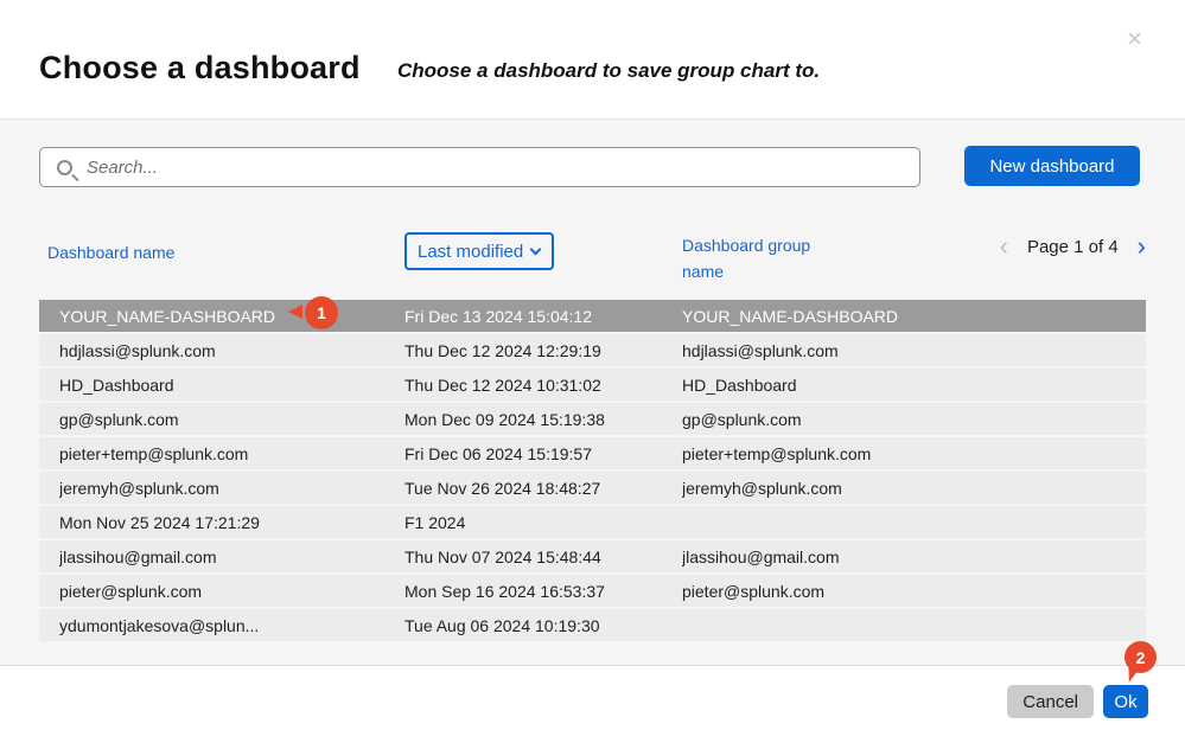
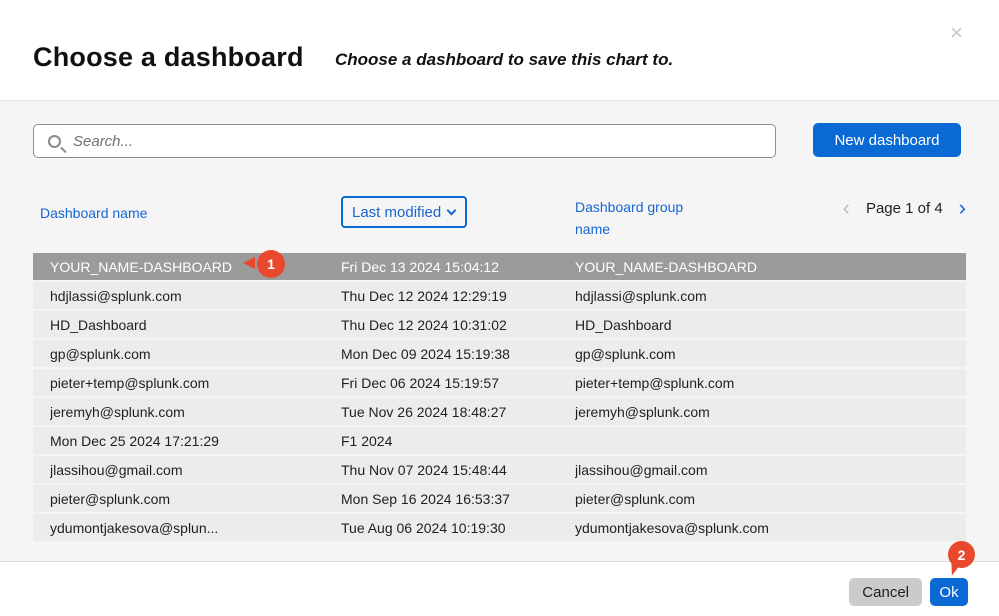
  Choose a dashboard
- Choose a dashboard to save group chart to.
+ Choose a dashboard to save this chart to.
  ×
  Search...
  New dashboard
  Dashboard name
  Last modified
  Dashboard group name
  ‹
  Page 1 of 4
  ›
  YOUR_NAME-DASHBOARD
  Fri Dec 13 2024 15:04:12
  YOUR_NAME-DASHBOARD
  hdjlassi@splunk.com
  Thu Dec 12 2024 12:29:19
  hdjlassi@splunk.com
  HD_Dashboard
  Thu Dec 12 2024 10:31:02
  HD_Dashboard
  gp@splunk.com
  Mon Dec 09 2024 15:19:38
  gp@splunk.com
  pieter+temp@splunk.com
  Fri Dec 06 2024 15:19:57
  pieter+temp@splunk.com
  jeremyh@splunk.com
  Tue Nov 26 2024 18:48:27
  jeremyh@splunk.com
- Mon Nov 25 2024 17:21:29
+ Mon Dec 25 2024 17:21:29
  F1 2024
  jlassihou@gmail.com
  Thu Nov 07 2024 15:48:44
  jlassihou@gmail.com
  pieter@splunk.com
  Mon Sep 16 2024 16:53:37
  pieter@splunk.com
  ydumontjakesova@splun...
  Tue Aug 06 2024 10:19:30
+ ydumontjakesova@splunk.com
  Cancel
  Ok
  1
  2
